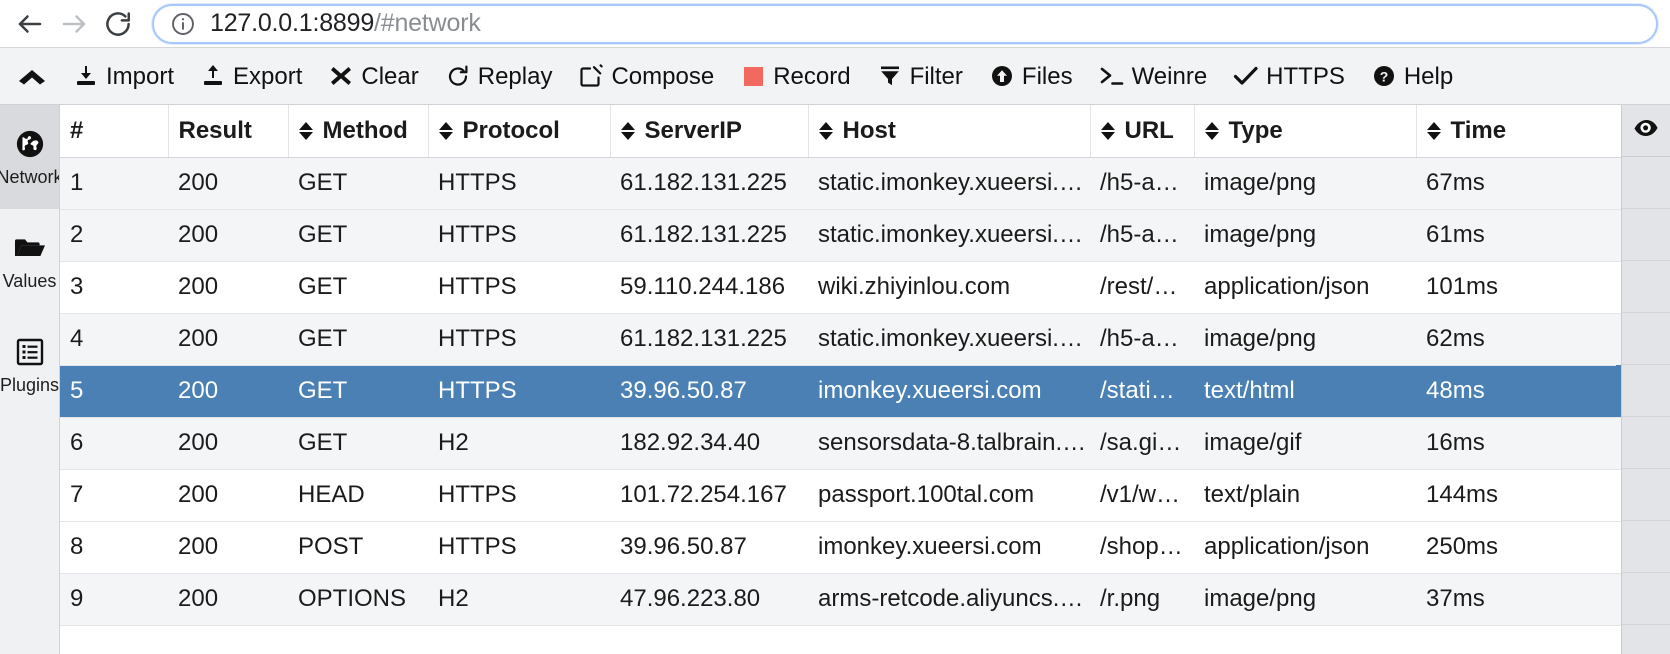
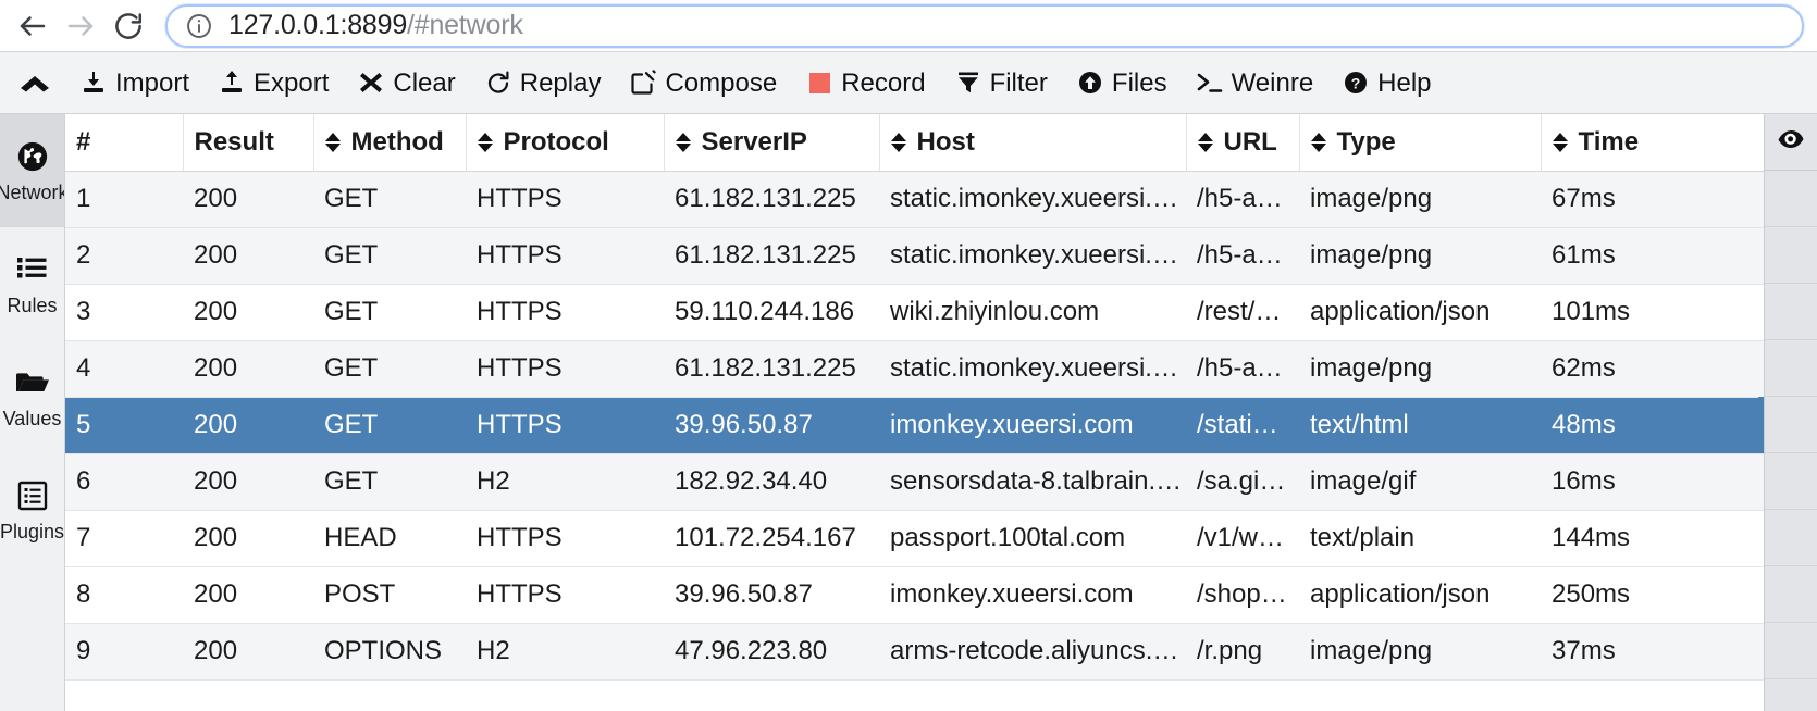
  127.0.0.1:8899/#network
  Import
  Export
  Clear
  Replay
  Compose
  Record
  Filter
  Files
  Weinre
- HTTPS
  ?
  Help
  Network
+ Rules
  Values
  Plugins
  #	Result	Method	Protocol	ServerIP	Host	URL	Type	Time
  1	200	GET	HTTPS	61.182.131.225	static.imonkey.xueersi.c…	/h5-a…	image/png	67ms
  2	200	GET	HTTPS	61.182.131.225	static.imonkey.xueersi.c…	/h5-a…	image/png	61ms
  3	200	GET	HTTPS	59.110.244.186	wiki.zhiyinlou.com	/rest/…	application/json	101ms
  4	200	GET	HTTPS	61.182.131.225	static.imonkey.xueersi.c…	/h5-a…	image/png	62ms
  5	200	GET	HTTPS	39.96.50.87	imonkey.xueersi.com	/stati…	text/html	48ms
  6	200	GET	H2	182.92.34.40	sensorsdata-8.talbrain.c…	/sa.gi…	image/gif	16ms
  7	200	HEAD	HTTPS	101.72.254.167	passport.100tal.com	/v1/w…	text/plain	144ms
  8	200	POST	HTTPS	39.96.50.87	imonkey.xueersi.com	/shop…	application/json	250ms
  9	200	OPTIONS	H2	47.96.223.80	arms-retcode.aliyuncs.c…	/r.png	image/png	37ms
